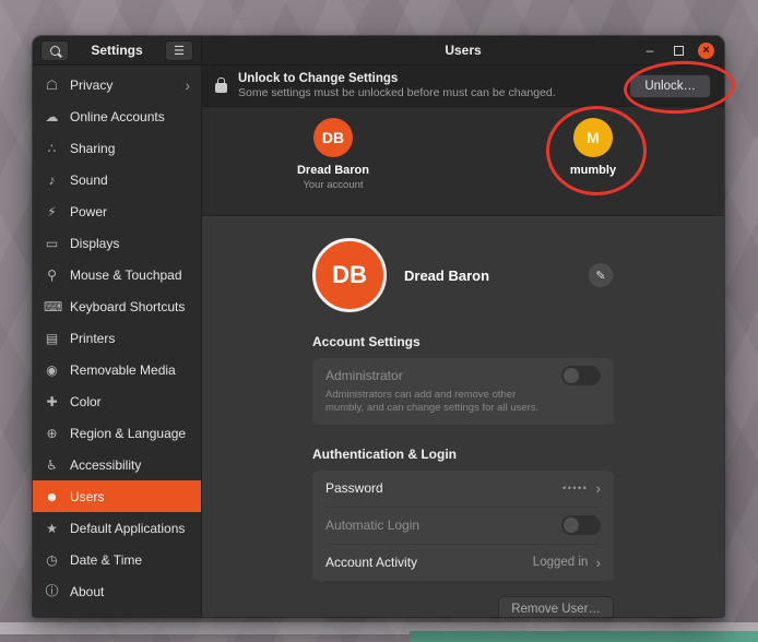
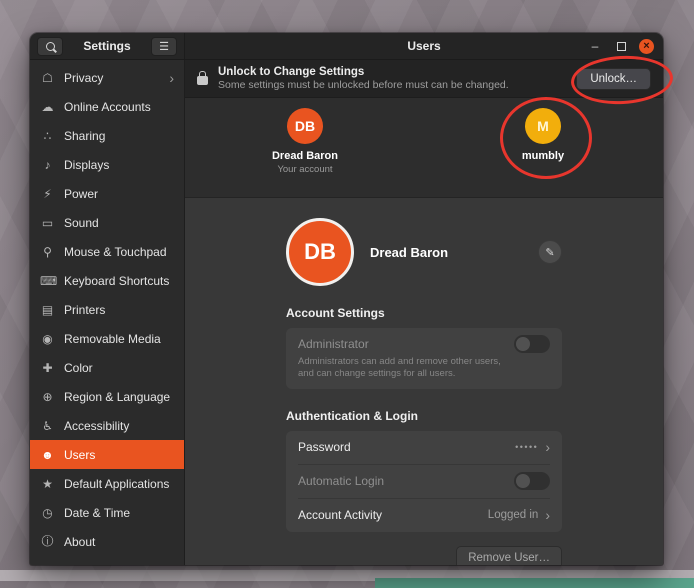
  Settings
  ☰
  Users
  –
  ×
  ☖
  Privacy
  ›
  ☁
  Online Accounts
  ∴
  Sharing
  ♪
- Sound
+ Displays
  ⚡
  Power
  ▭
- Displays
+ Sound
  ⚲
  Mouse & Touchpad
  ⌨
  Keyboard Shortcuts
  ▤
  Printers
  ◉
  Removable Media
  ✚
  Color
  ⊕
  Region & Language
  ♿
  Accessibility
  ☻
  Users
  ★
  Default Applications
  ◷
  Date & Time
  ⓘ
  About
  Unlock to Change Settings
  Some settings must be unlocked before must can be changed.
  Unlock…
  DB
  Dread Baron
  Your account
  M
  mumbly
  DB
  Dread Baron
  ✎
  Account Settings
  Administrator
- Administrators can add and remove other mumbly, and can change settings for all users.
+ Administrators can add and remove other users, and can change settings for all users.
  Authentication & Login
  Password
  •••••
  ›
  Automatic Login
  Account Activity
  Logged in
  ›
  Remove User…
